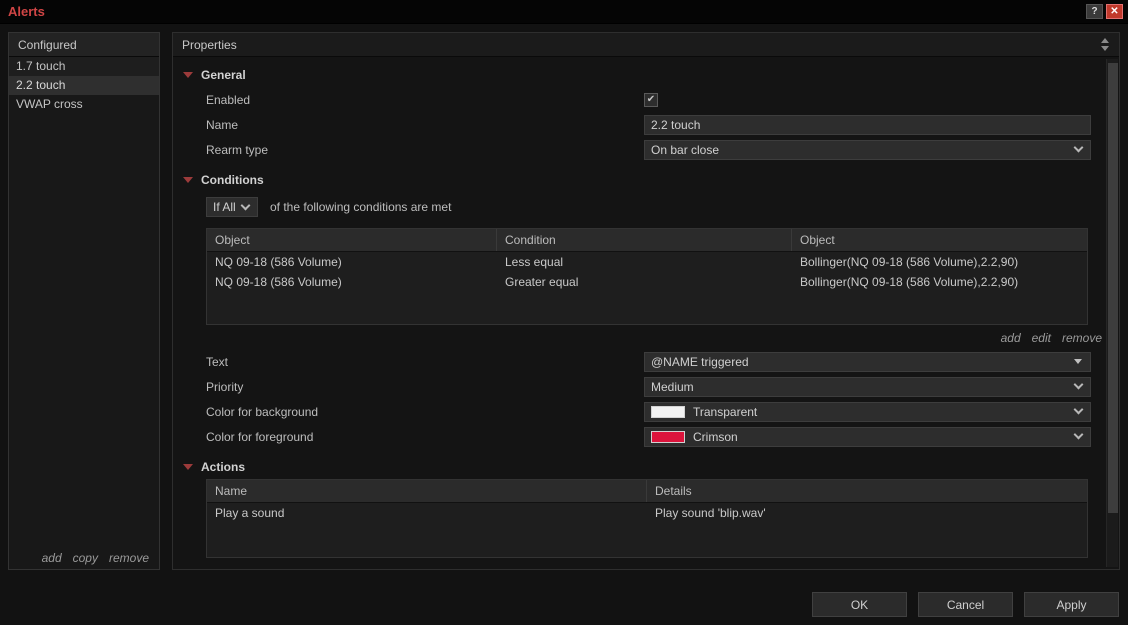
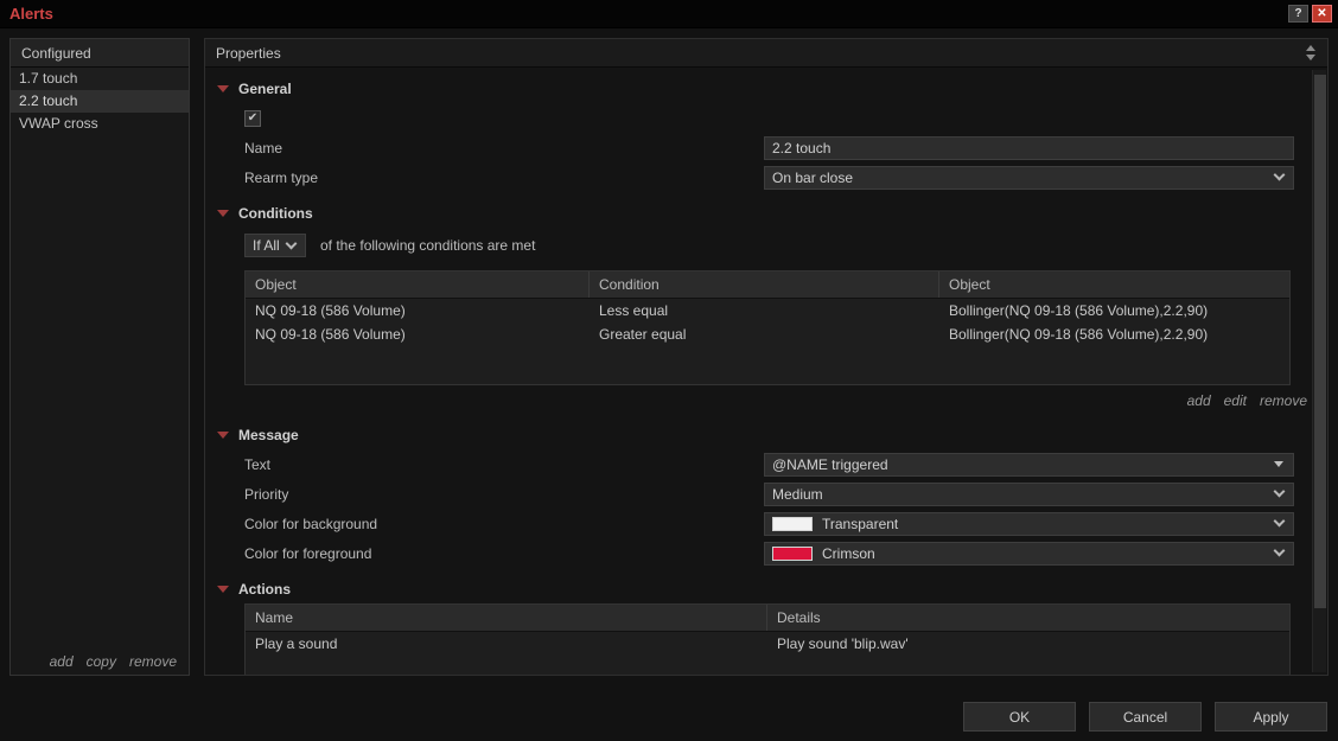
  Alerts
  ?
  ✕
  Configured
  1.7 touch
  2.2 touch
  VWAP cross
  add
  copy
  remove
  Properties
  General
- Enabled
  ✔
  Name
  2.2 touch
  Rearm type
  On bar close
  Conditions
  If All
  of the following conditions are met
  Object
  Condition
  Object
  NQ 09-18 (586 Volume)
  Less equal
  Bollinger(NQ 09-18 (586 Volume),2.2,90)
  NQ 09-18 (586 Volume)
  Greater equal
  Bollinger(NQ 09-18 (586 Volume),2.2,90)
  add
  edit
  remove
+ Message
  Text
  @NAME triggered
  Priority
  Medium
  Color for background
  Transparent
  Color for foreground
  Crimson
  Actions
  Name
  Details
  Play a sound
  Play sound 'blip.wav'
  OK
  Cancel
  Apply
